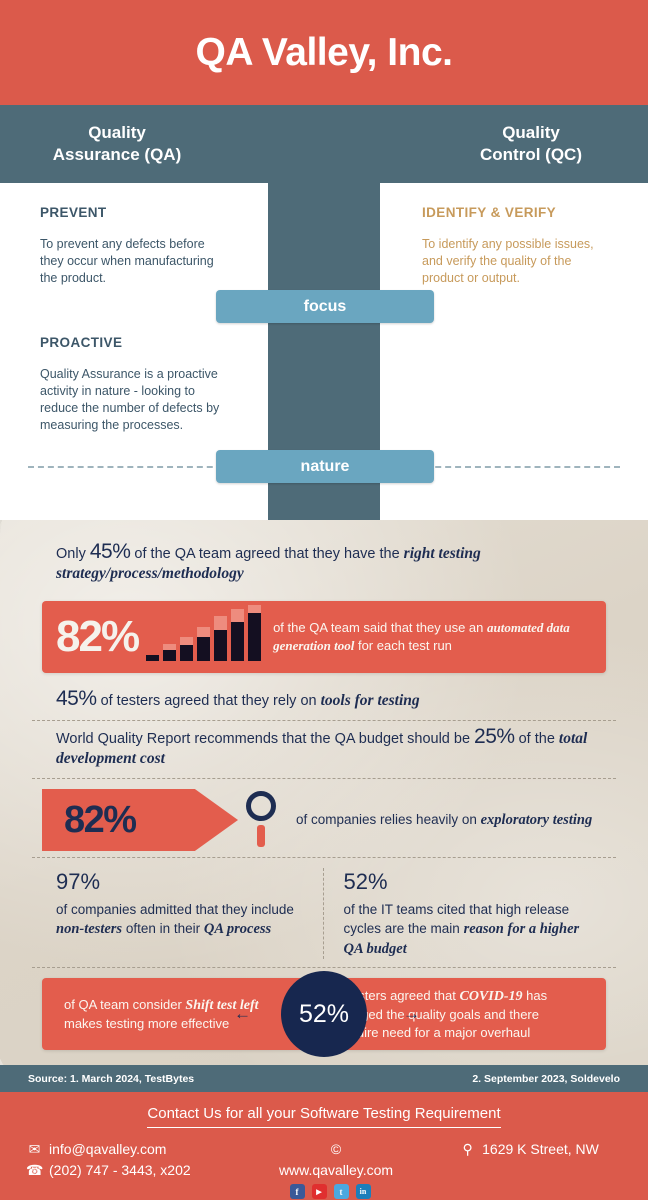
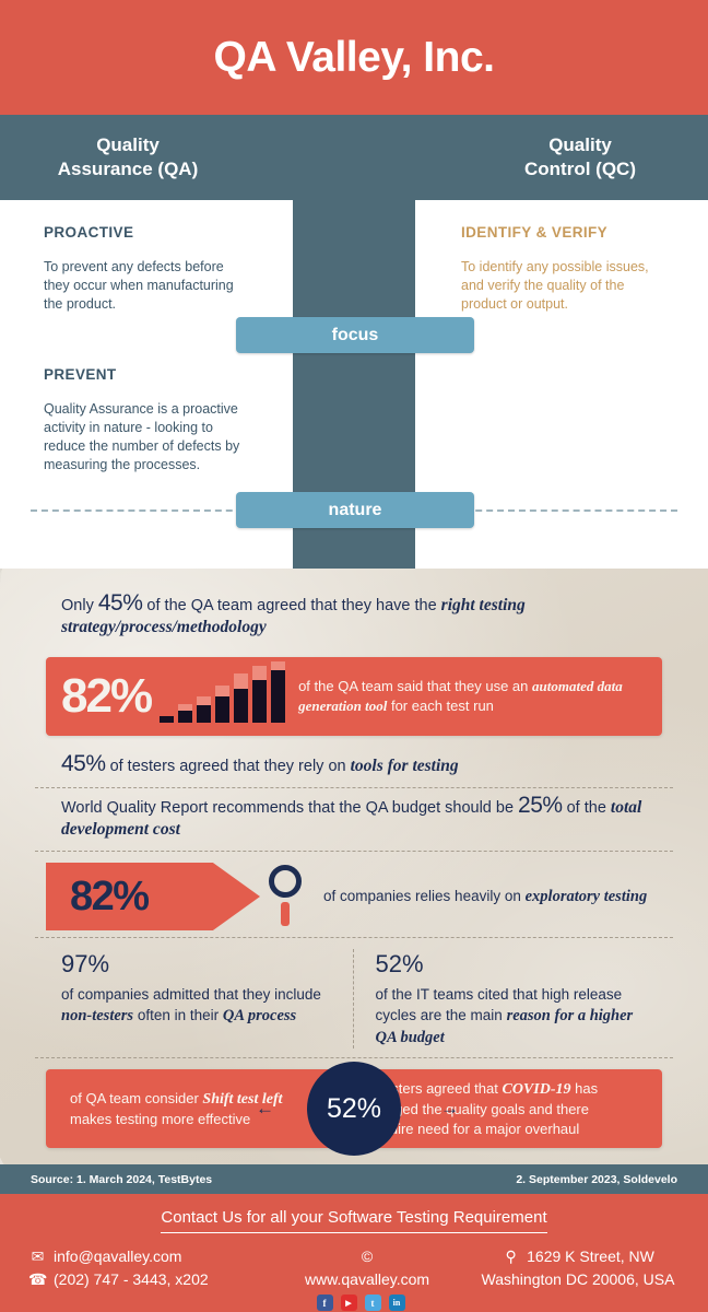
  QA Valley, Inc.
  Quality
  Assurance (QA)
  Quality
  Control (QC)
  focus
  nature
- PREVENT
+ PROACTIVE
  To prevent any defects before they occur when manufacturing the product.
  IDENTIFY & VERIFY
  To identify any possible issues, and verify the quality of the product or output.
- PROACTIVE
+ PREVENT
  Quality Assurance is a proactive activity in nature - looking to reduce the number of defects by measuring the processes.
  Only 45% of the QA team agreed that they have the right testing strategy/process/methodology
  82%
  of the QA team said that they use an automated data generation tool for each test run
  45% of testers agreed that they rely on tools for testing
  World Quality Report recommends that the QA budget should be 25% of the total development cost
  82%
  of companies relies heavily on exploratory testing
  97%
  of companies admitted that they include non-testers often in their QA process
  52%
  of the IT teams cited that high release cycles are the main reason for a higher QA budget
  of QA team consider Shift test left makes testing more effective
  ←
  52%
  →
  ters agreed that COVID-19 has ed the quality goals and there ire need for a major overhaul
  Source: 1. March 2024, TestBytes
  2. September 2023, Soldevelo
  Contact Us for all your Software Testing Requirement
  ✉
  info@qavalley.com
  ☎
  (202) 747 - 3443, x202
  ©
  www.qavalley.com
  ⚲
  1629 K Street, NW
+ Washington DC 20006, USA
  f
  ▶
  t
  in
